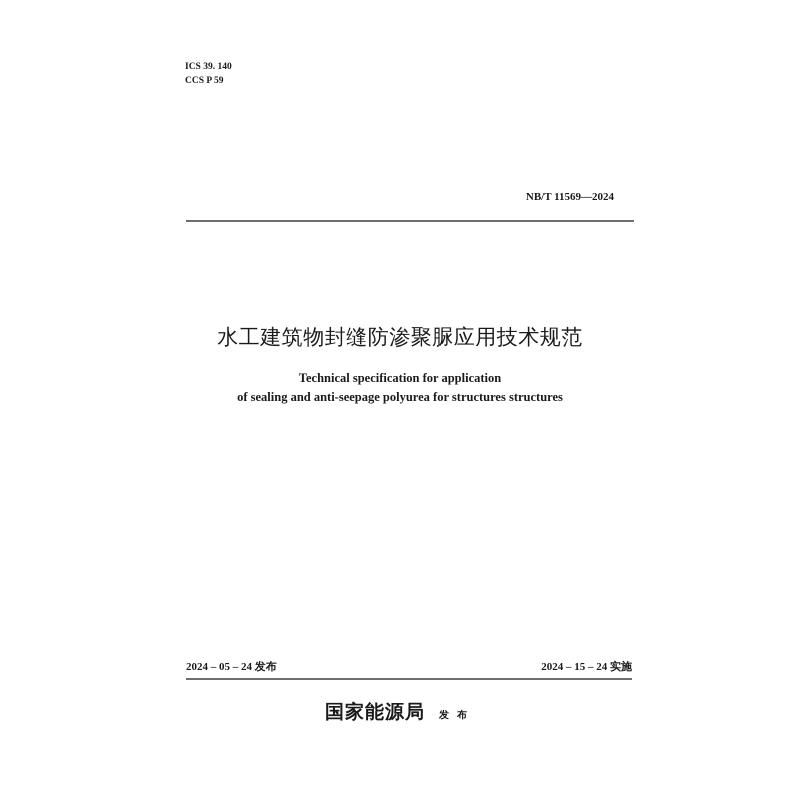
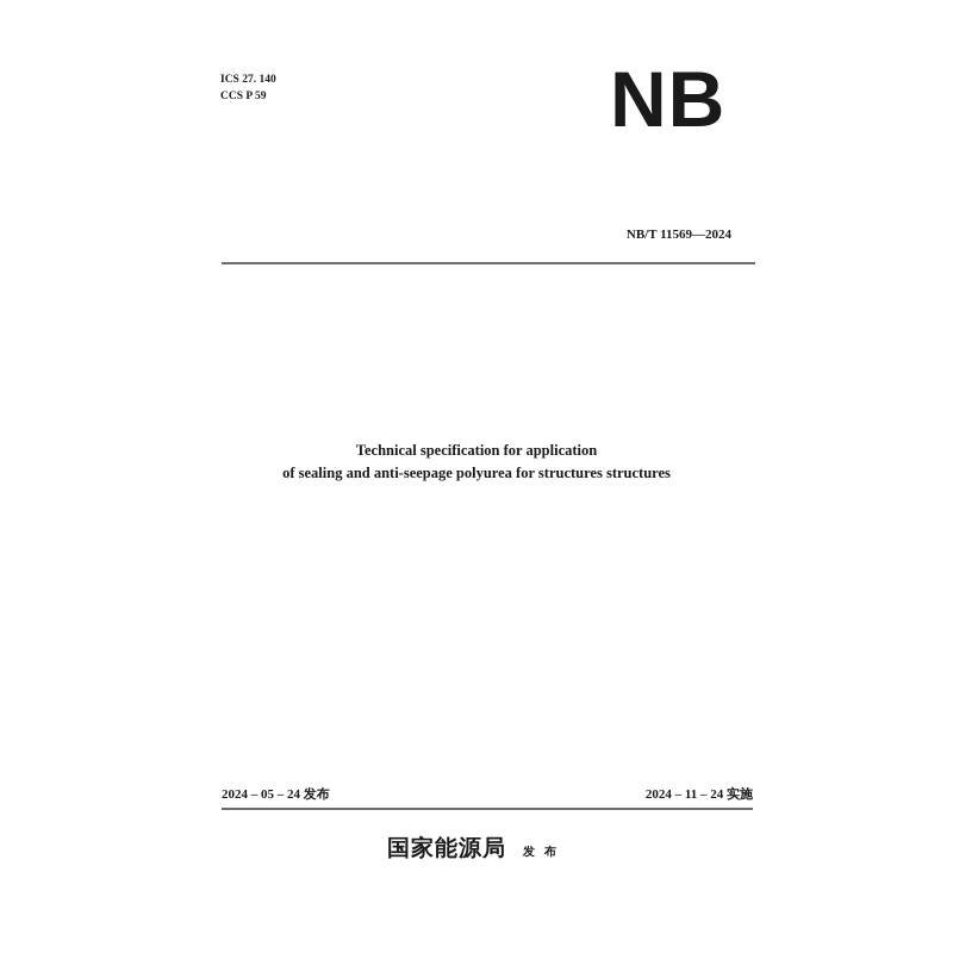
- ICS 39. 140
+ ICS 27. 140
  CCS P 59
+ NB
  NB/T 11569—2024
- 水工建筑物封缝防渗聚脲应用技术规范
  Technical specification for application
  of sealing and anti-seepage polyurea for structures structures
  2024 – 05 – 24 发布
- 2024 – 15 – 24 实施
+ 2024 – 11 – 24 实施
  国家能源局 发布
